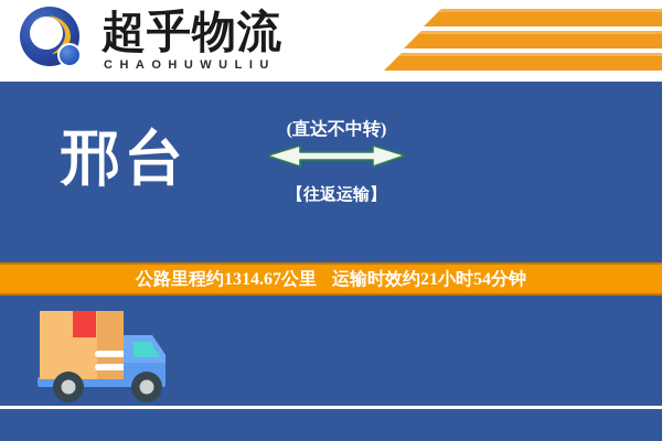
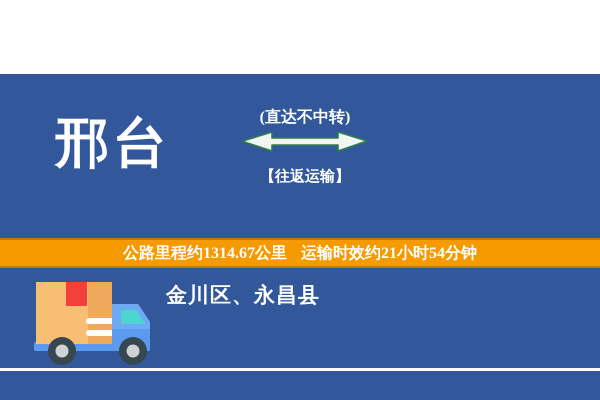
- 超乎物流
- CHAOHUWULIU
  邢台
  (直达不中转)
  【往返运输】
  公路里程约1314.67公里
  运输时效约21小时54分钟
+ 金川区、永昌县
